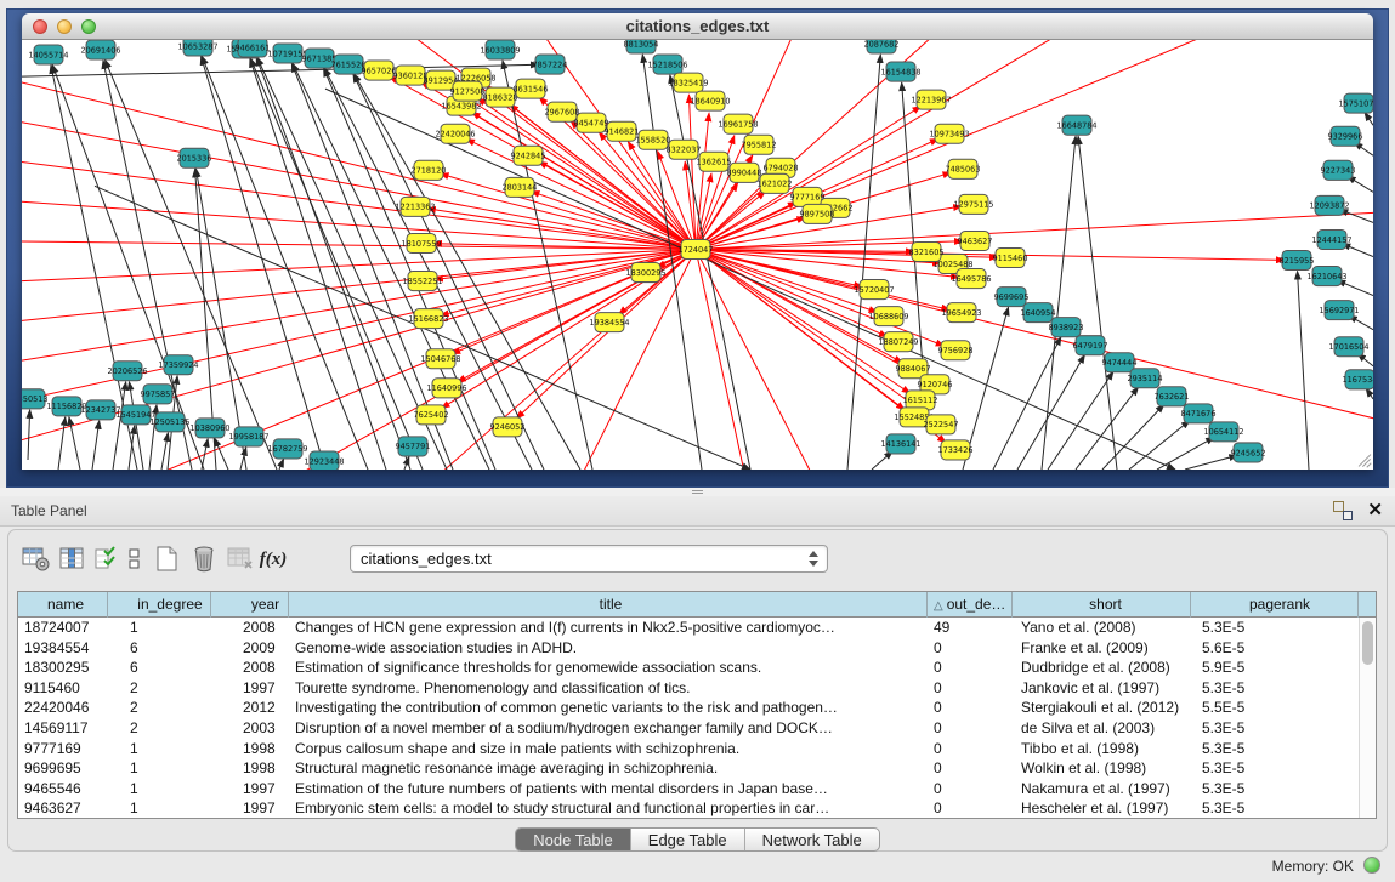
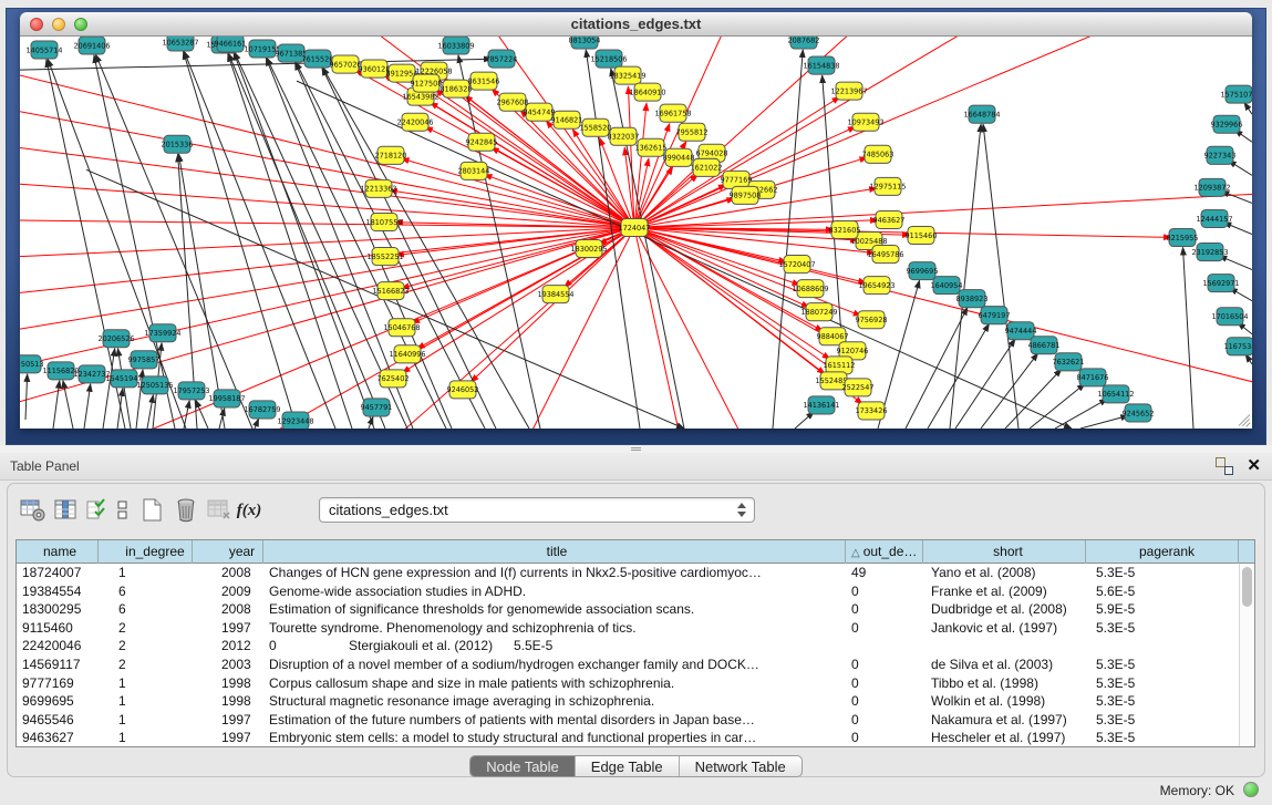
  citations_edges.txt
  14055714
  20691406
  10653287
  9466161
  1071915
  967138
  7615526
  9657026
  9360128
  8912954
  16543982
  12226058
  9127508
  8186328
  8631546
  2967608
  8454749
  9146821
  1558520
  8322037
  22420046
  2718120
  12213363
  18107559
  9242845
  2803144
  16033809
  7857224
  8813054
  15218506
  2087682
  16154838
  18325419
  18640910
  16961758
  7955812
  1362615
  8990448
  6794028
  1621022
  9777169
  9897508
  16648784
  12213967
  10973493
  7485063
  12975115
  9463627
  9115460
  10025488
  16495786
  8321605
  1575107
  9329966
  9227343
  12093872
  12444157
  8215955
- 16210643
+ 23192853
  17016504
  116753
  9699695
  8938923
  6479197
  9474444
- 2935114
+ 4866781
  7632621
  8471676
  10654112
  9245652
  14136141
  1733426
  15720407
  10688609
  18807249
  9756928
  9884067
  9120746
  1615112
  155248
  2522547
  15166823
  15046768
  11640996
  7625402
  9457791
  20206526
  17359924
  9975857
  11156829
  50513
  12342737
  15451947
  12505135
- 10380960
+ 17957253
  19958187
  16782759
  12923448
  2015336
  18300295
  19384554
  18552251
  9246052
  1724047
  Table Panel
  ✕
  f(x)
  citations_edges.txt
  name
  in_degree
  year
  title
  △ out_de…
  short
  pagerank
  18724007
  1
  2008
  Changes of HCN gene expression and I(f) currents in Nkx2.5-positive cardiomyoc…
  49
  Yano et al. (2008)
  5.3E-5
  19384554
  6
  2009
  Genome-wide association studies in ADHD.
  0
  Franke et al. (2009)
  5.6E-5
  18300295
  6
  2008
  Estimation of significance thresholds for genomewide association scans.
  0
  Dudbridge et al. (2008)
  5.9E-5
  9115460
  2
  1997
- Tourette syndrome. Phenomenology and classification of tics.
+ Tourette syndrome. Phenomenology and schizophrenia of tics.
  0
  Jankovic et al. (1997)
  5.3E-5
  22420046
  2
  2012
- Investigating the contribution of common genetic variants to the risk and pathogen…
  0
  Stergiakouli et al. (2012)
  5.5E-5
  14569117
  2
  2003
  Disruption of a novel member of a sodium/hydrogen exchanger family and DOCK…
  0
  de Silva et al. (2003)
  5.3E-5
  9777169
  1
  1998
  Corpus callosum shape and size in male patients with schizophrenia.
  0
  Tibbo et al. (1998)
  5.3E-5
  9699695
  1
  1998
  Structural magnetic resonance image averaging in schizophrenia.
  0
  Wolkin et al. (1998)
  5.3E-5
  9465546
  1
  1997
  Estimation of the future numbers of patients with mental disorders in Japan base…
  0
  Nakamura et al. (1997)
  5.3E-5
  9463627
  1
  1997
  Embryonic stem cells: a model to study structural and functional properties in car…
  0
  Hescheler et al. (1997)
  5.3E-5
  Node Table
  Edge Table
  Network Table
  Memory: OK
